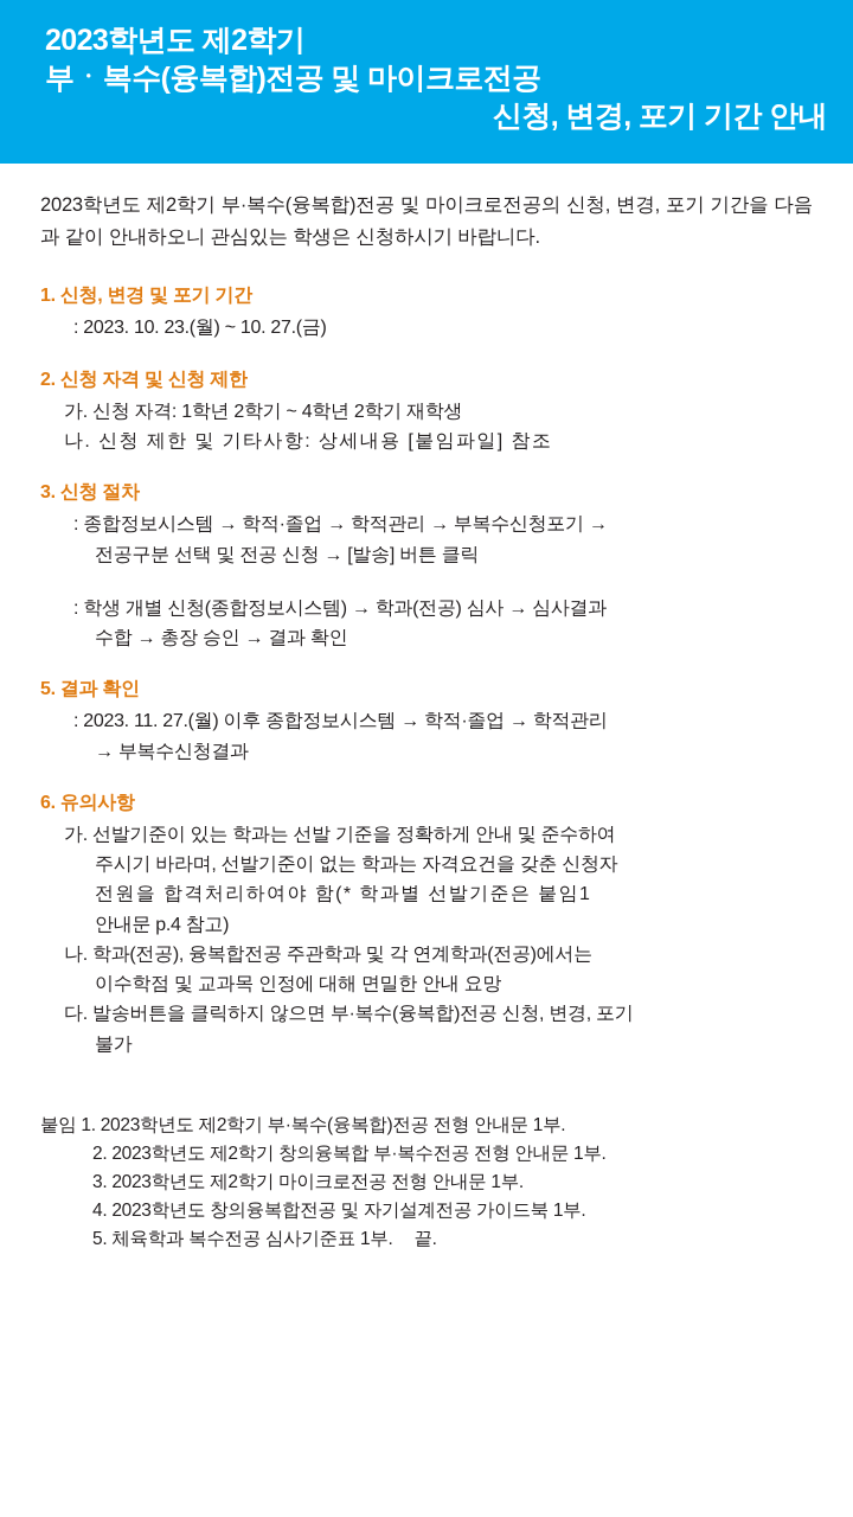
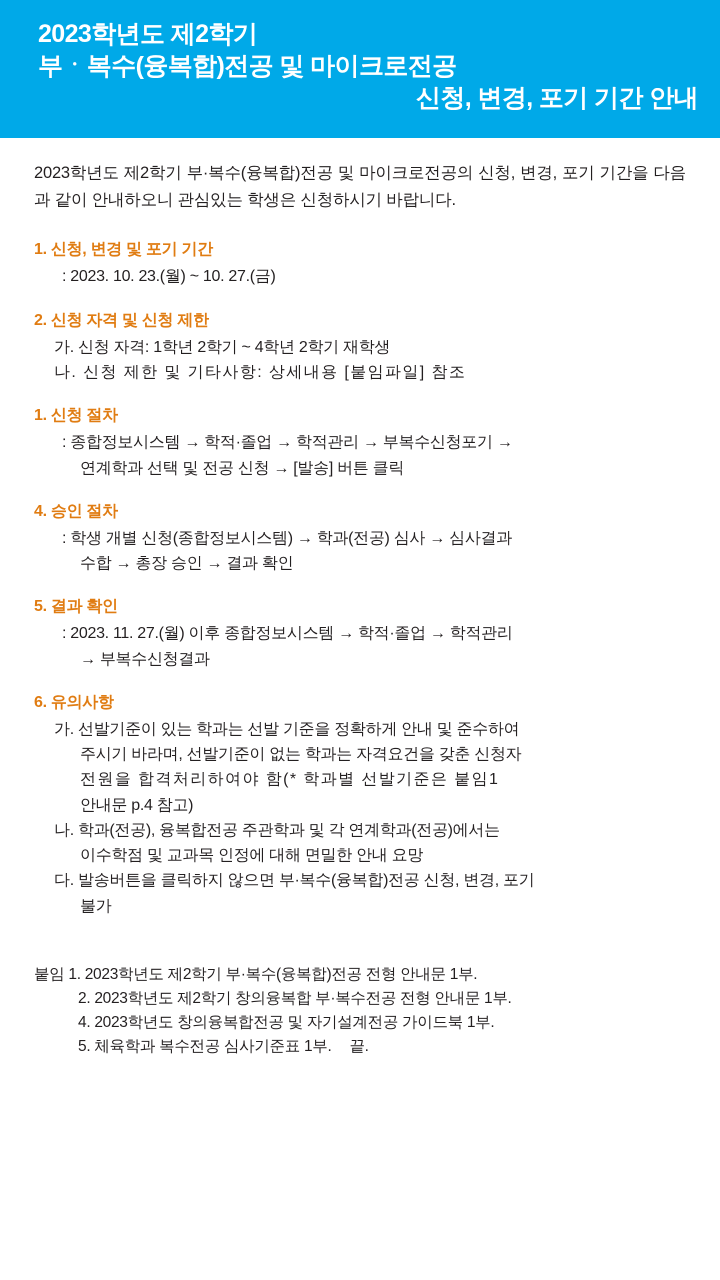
  2023학년도 제2학기
  부ㆍ복수(융복합)전공 및 마이크로전공
  신청, 변경, 포기 기간 안내
  2023학년도 제2학기 부·복수(융복합)전공 및 마이크로전공의 신청, 변경, 포기 기간을 다음과 같이 안내하오니 관심있는 학생은 신청하시기 바랍니다.
  1. 신청, 변경 및 포기 기간
  : 2023. 10. 23.(월) ~ 10. 27.(금)
  2. 신청 자격 및 신청 제한
  가. 신청 자격: 1학년 2학기 ~ 4학년 2학기 재학생
  나. 신청 제한 및 기타사항: 상세내용 [붙임파일] 참조
- 3. 신청 절차
+ 1. 신청 절차
  : 종합정보시스템 → 학적·졸업 → 학적관리 → 부복수신청포기 →
- 전공구분 선택 및 전공 신청 → [발송] 버튼 클릭
+ 연계학과 선택 및 전공 신청 → [발송] 버튼 클릭
+ 4. 승인 절차
  : 학생 개별 신청(종합정보시스템) → 학과(전공) 심사 → 심사결과
  수합 → 총장 승인 → 결과 확인
  5. 결과 확인
  : 2023. 11. 27.(월) 이후 종합정보시스템 → 학적·졸업 → 학적관리
  → 부복수신청결과
  6. 유의사항
  가. 선발기준이 있는 학과는 선발 기준을 정확하게 안내 및 준수하여
  주시기 바라며, 선발기준이 없는 학과는 자격요건을 갖춘 신청자
  전원을 합격처리하여야 함(* 학과별 선발기준은 붙임1
  안내문 p.4 참고)
  나. 학과(전공), 융복합전공 주관학과 및 각 연계학과(전공)에서는
  이수학점 및 교과목 인정에 대해 면밀한 안내 요망
  다. 발송버튼을 클릭하지 않으면 부·복수(융복합)전공 신청, 변경, 포기
  불가
  붙임 1. 2023학년도 제2학기 부·복수(융복합)전공 전형 안내문 1부.
  2. 2023학년도 제2학기 창의융복합 부·복수전공 전형 안내문 1부.
- 3. 2023학년도 제2학기 마이크로전공 전형 안내문 1부.
  4. 2023학년도 창의융복합전공 및 자기설계전공 가이드북 1부.
  5. 체육학과 복수전공 심사기준표 1부. 끝.
